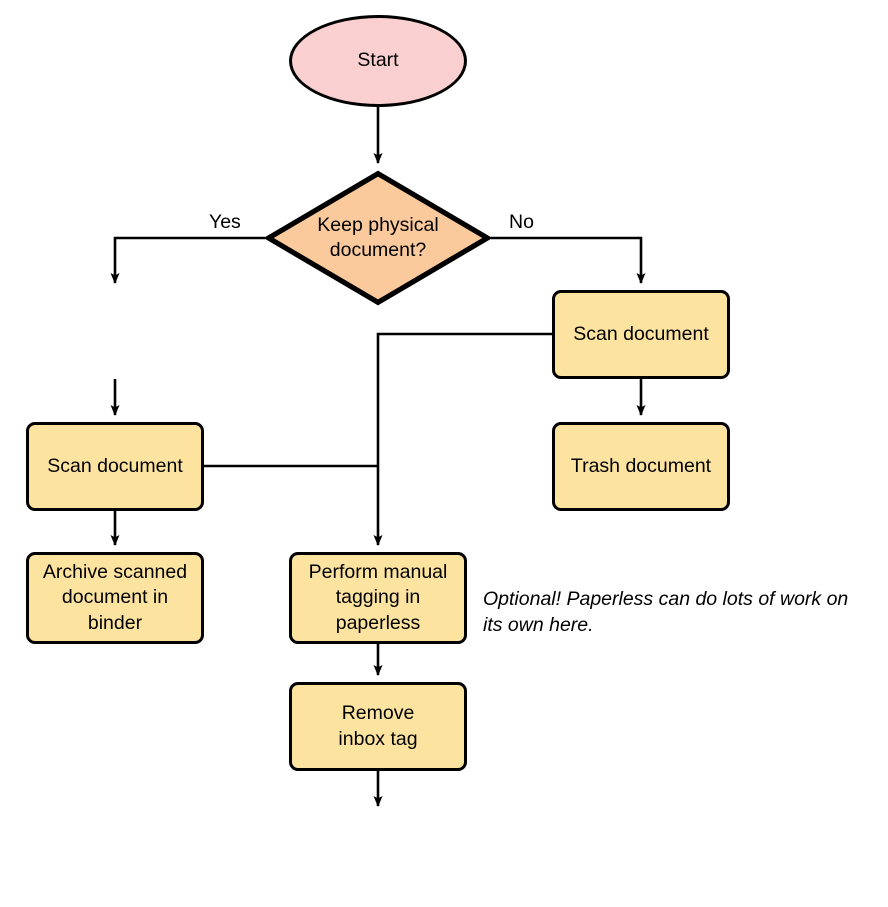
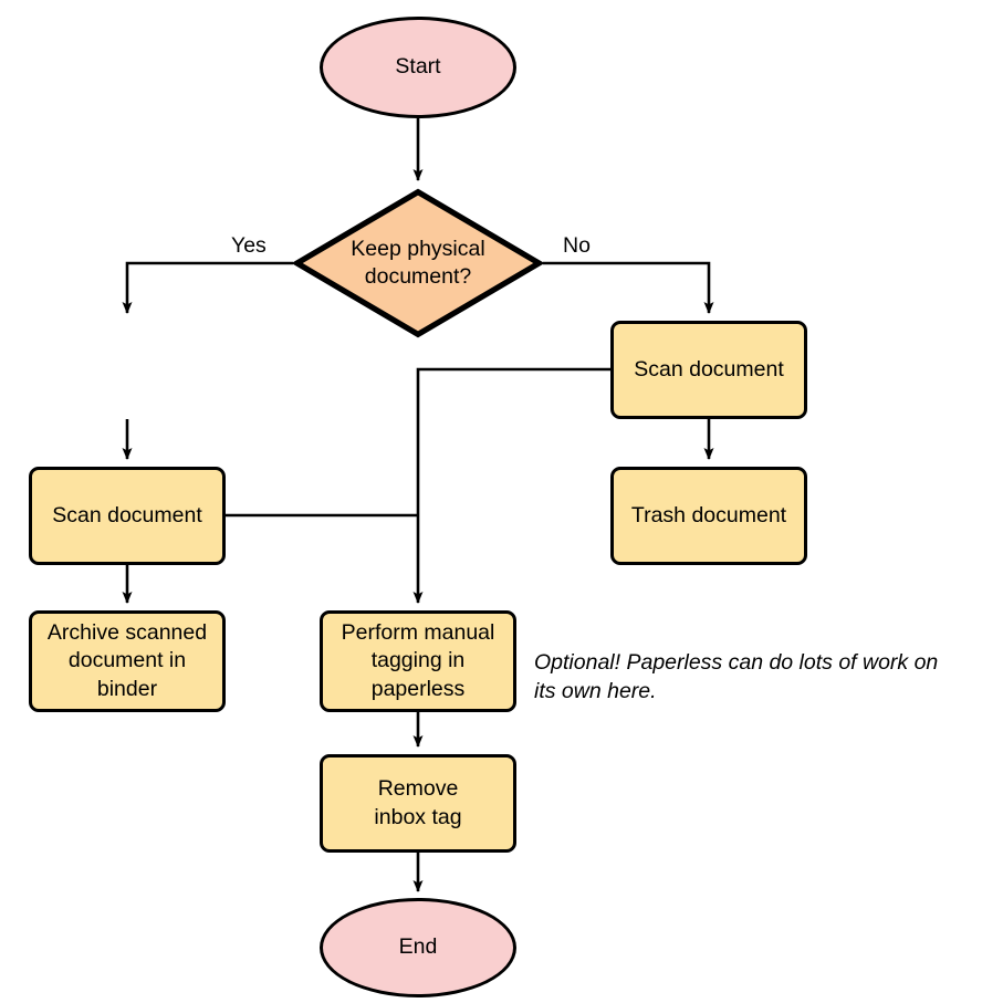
  Start
  Keep physical
  document?
  Yes
  No
  Scan document
  Archive scanned
  document in
  binder
  Scan document
  Trash document
  Perform manual
  tagging in
  paperless
  Remove
  inbox tag
+ End
  Optional! Paperless can do lots of work on
  its own here.
